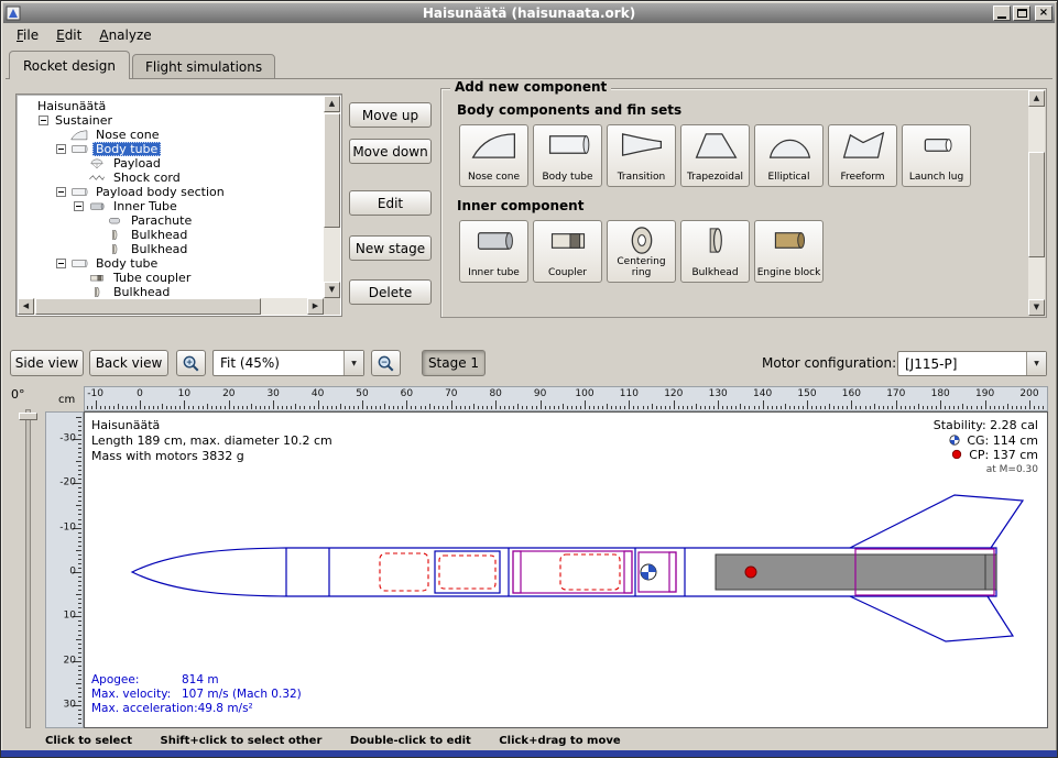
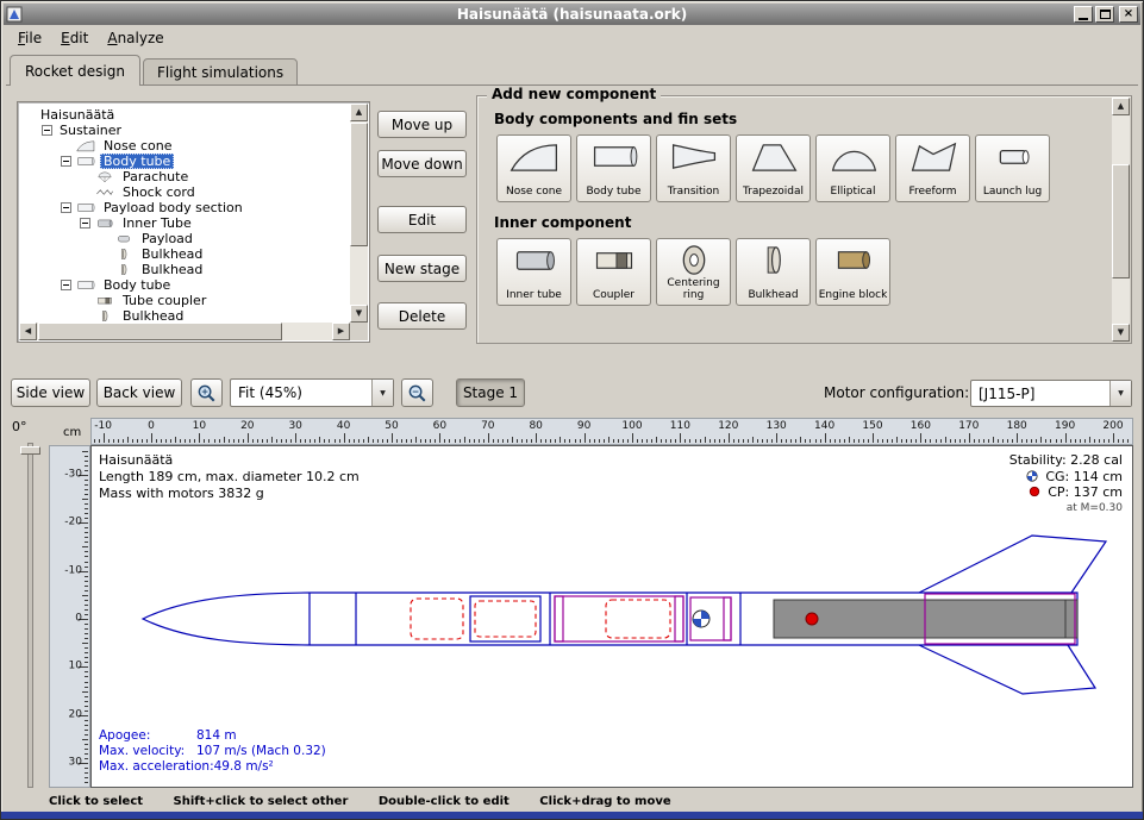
  Haisunäätä (haisunaata.ork)
  ×
  File
  Edit
  Analyze
  Rocket design
  Flight simulations
  Haisunäätä
  Sustainer
  Nose cone
  Body tube
- Payload
+ Parachute
  Shock cord
  Payload body section
  Inner Tube
- Parachute
+ Payload
  Bulkhead
  Bulkhead
  Body tube
  Tube coupler
  Bulkhead
  ▲
  ▼
  ◀
  ▶
  Move up
  Move down
  Edit
  New stage
  Delete
  Add new component
  Body components and fin sets
  Nose cone
  Body tube
  Transition
  Trapezoidal
  Elliptical
  Freeform
  Launch lug
  Inner component
  Inner tube
  Coupler
  Centering ring
  Bulkhead
  Engine block
  ▲
  ▼
  Side view
  Back view
  Fit (45%)
  Stage 1
  Motor configuration:
  [J115-P]
  0°
  cm
  -10
  0
  10
  20
  30
  40
  50
  60
  70
  80
  90
  100
  110
  120
  130
  140
  150
  160
  170
  180
  190
  200
  -30
  -20
  -10
  0
  10
  20
  30
  Haisunäätä
  Length 189 cm, max. diameter 10.2 cm
  Mass with motors 3832 g
  Stability: 2.28 cal
  CG: 114 cm
  CP: 137 cm
  at M=0.30
  Apogee: 814 m
  Max. velocity: 107 m/s (Mach 0.32)
  Max. acceleration:49.8 m/s²
  Click to select Shift+click to select other Double-click to edit Click+drag to move
